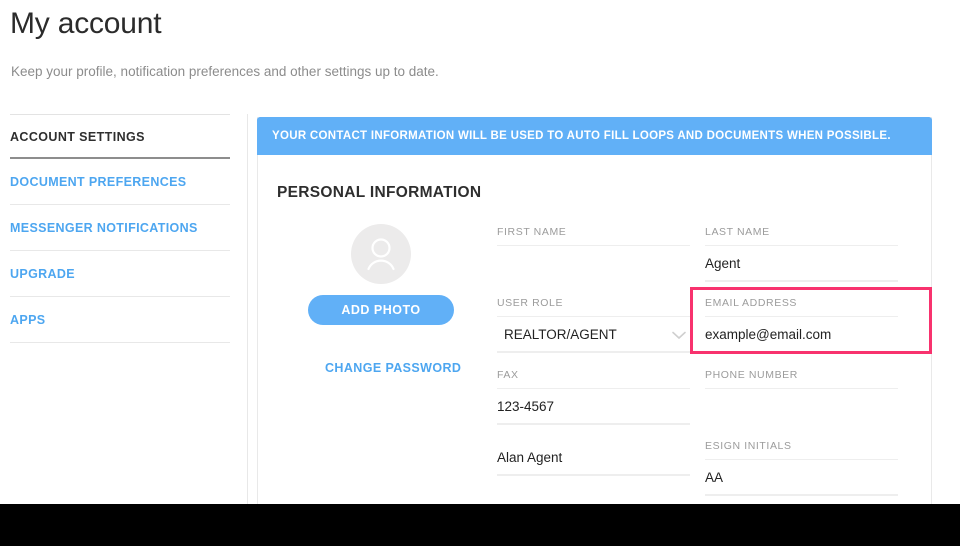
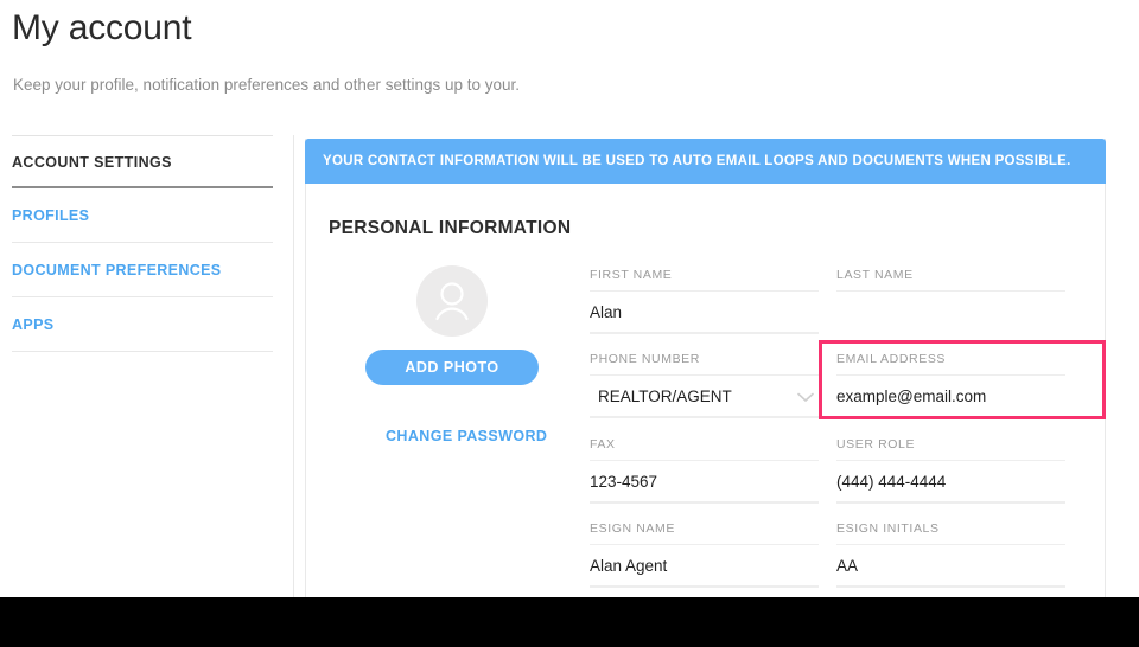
  My account
- Keep your profile, notification preferences and other settings up to date.
+ Keep your profile, notification preferences and other settings up to your.
  ACCOUNT SETTINGS
+ PROFILES
  DOCUMENT PREFERENCES
- MESSENGER NOTIFICATIONS
- UPGRADE
  APPS
- YOUR CONTACT INFORMATION WILL BE USED TO AUTO FILL LOOPS AND DOCUMENTS WHEN POSSIBLE.
+ YOUR CONTACT INFORMATION WILL BE USED TO AUTO EMAIL LOOPS AND DOCUMENTS WHEN POSSIBLE.
  PERSONAL INFORMATION
  ADD PHOTO
  CHANGE PASSWORD
  FIRST NAME
+ Alan
  LAST NAME
- Agent
- USER ROLE
+ PHONE NUMBER
  REALTOR/AGENT
  EMAIL ADDRESS
  example@email.com
  FAX
  123-4567
- PHONE NUMBER
+ USER ROLE
+ (444) 444-4444
+ ESIGN NAME
  Alan Agent
  ESIGN INITIALS
  AA
